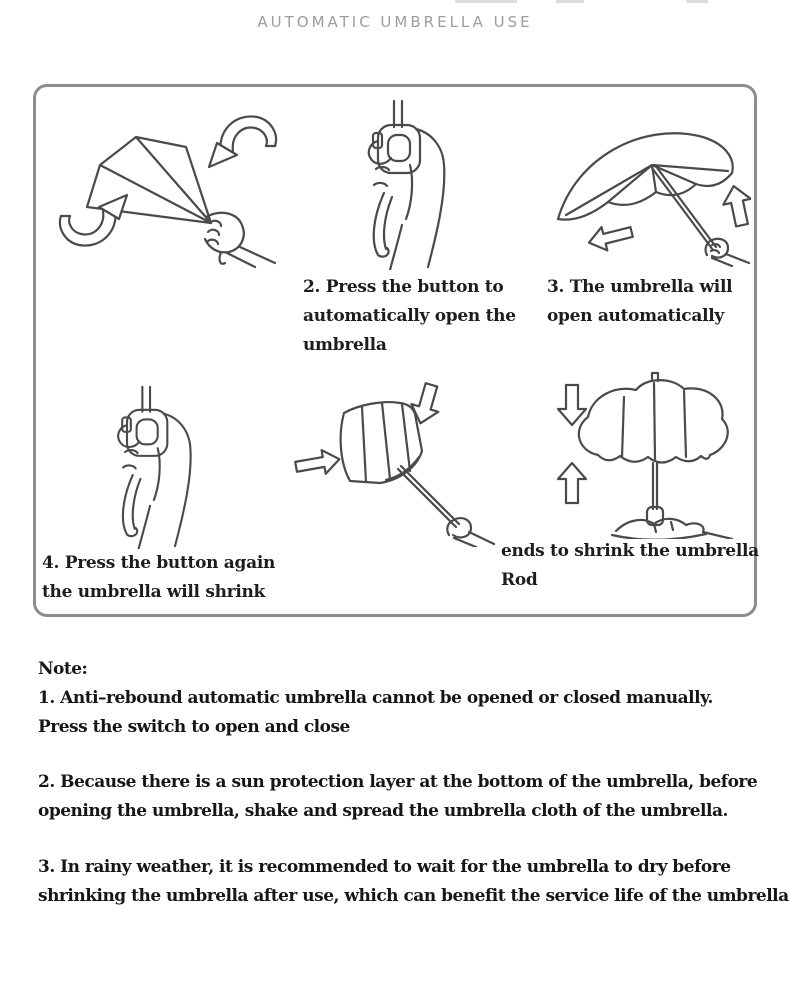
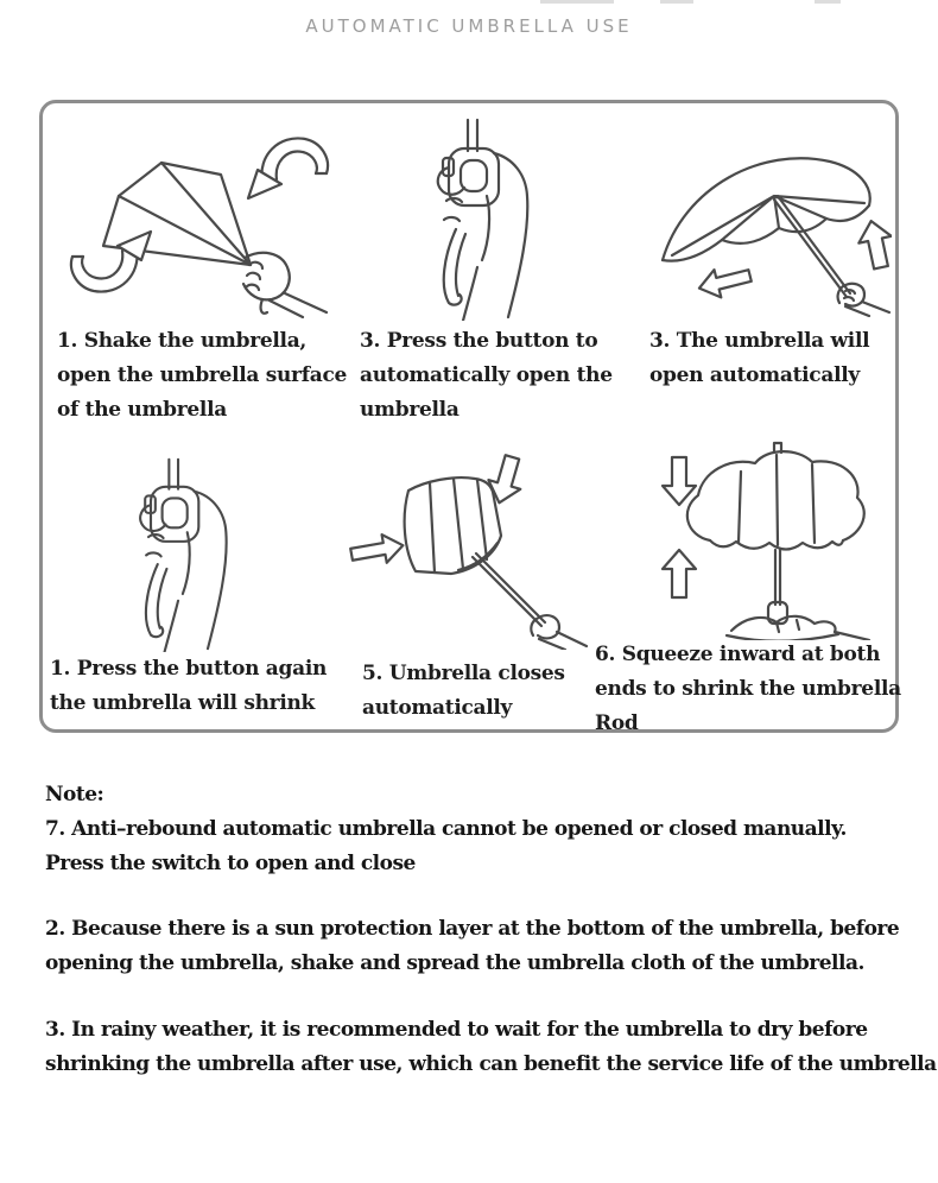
  AUTOMATIC UMBRELLA USE
+ 1. Shake the umbrella,
+ open the umbrella surface
+ of the umbrella
- 2. Press the button to
+ 3. Press the button to
  automatically open the
  umbrella
  3. The umbrella will
  open automatically
- 4. Press the button again
+ 1. Press the button again
  the umbrella will shrink
+ 5. Umbrella closes
+ automatically
+ 6. Squeeze inward at both
  ends to shrink the umbrella
  Rod
  Note:
- 1. Anti–rebound automatic umbrella cannot be opened or closed manually.
+ 7. Anti–rebound automatic umbrella cannot be opened or closed manually.
  Press the switch to open and close
  2. Because there is a sun protection layer at the bottom of the umbrella, before
  opening the umbrella, shake and spread the umbrella cloth of the umbrella.
  3. In rainy weather, it is recommended to wait for the umbrella to dry before
  shrinking the umbrella after use, which can benefit the service life of the umbrella
